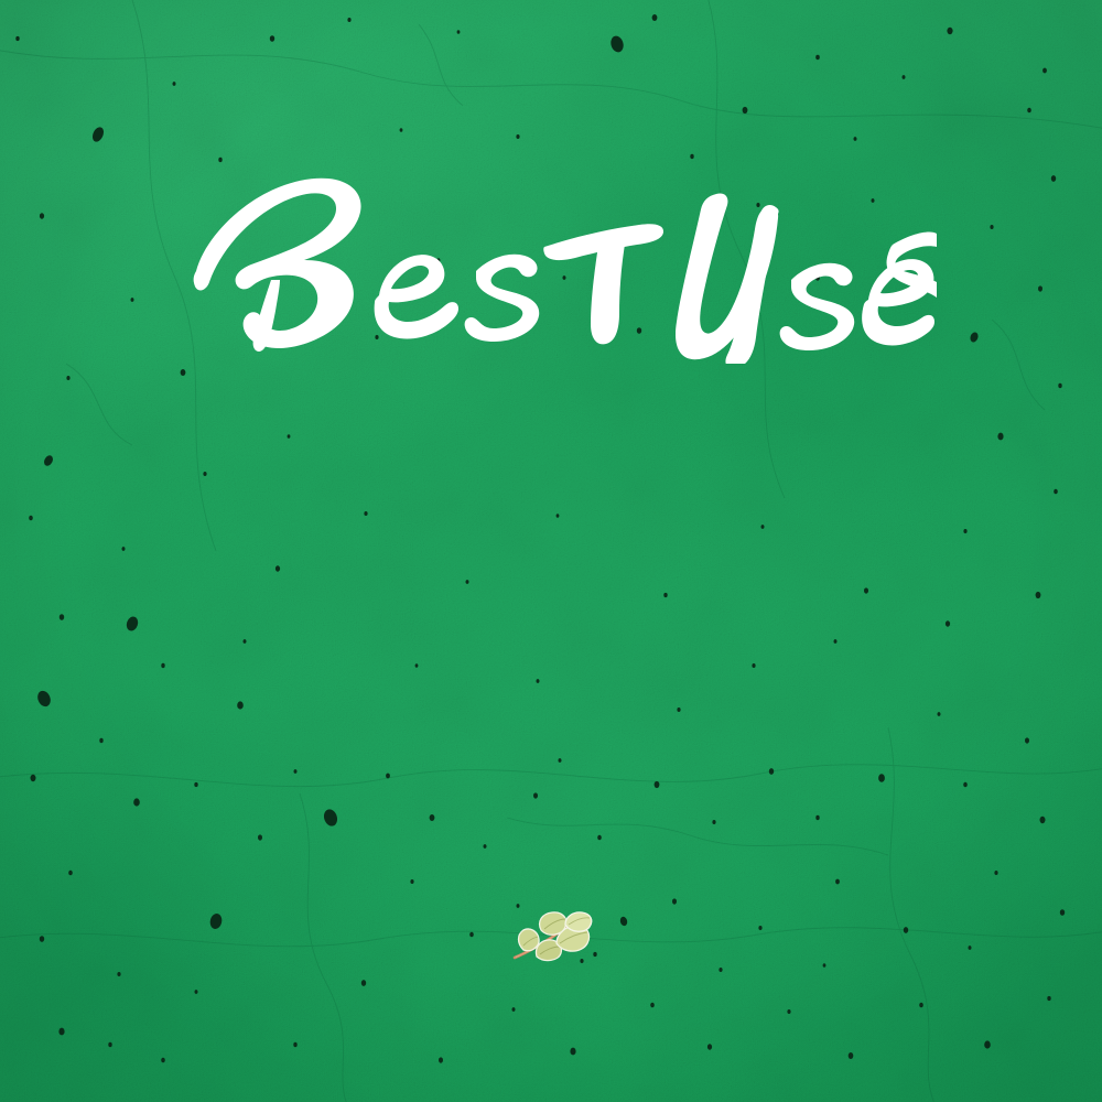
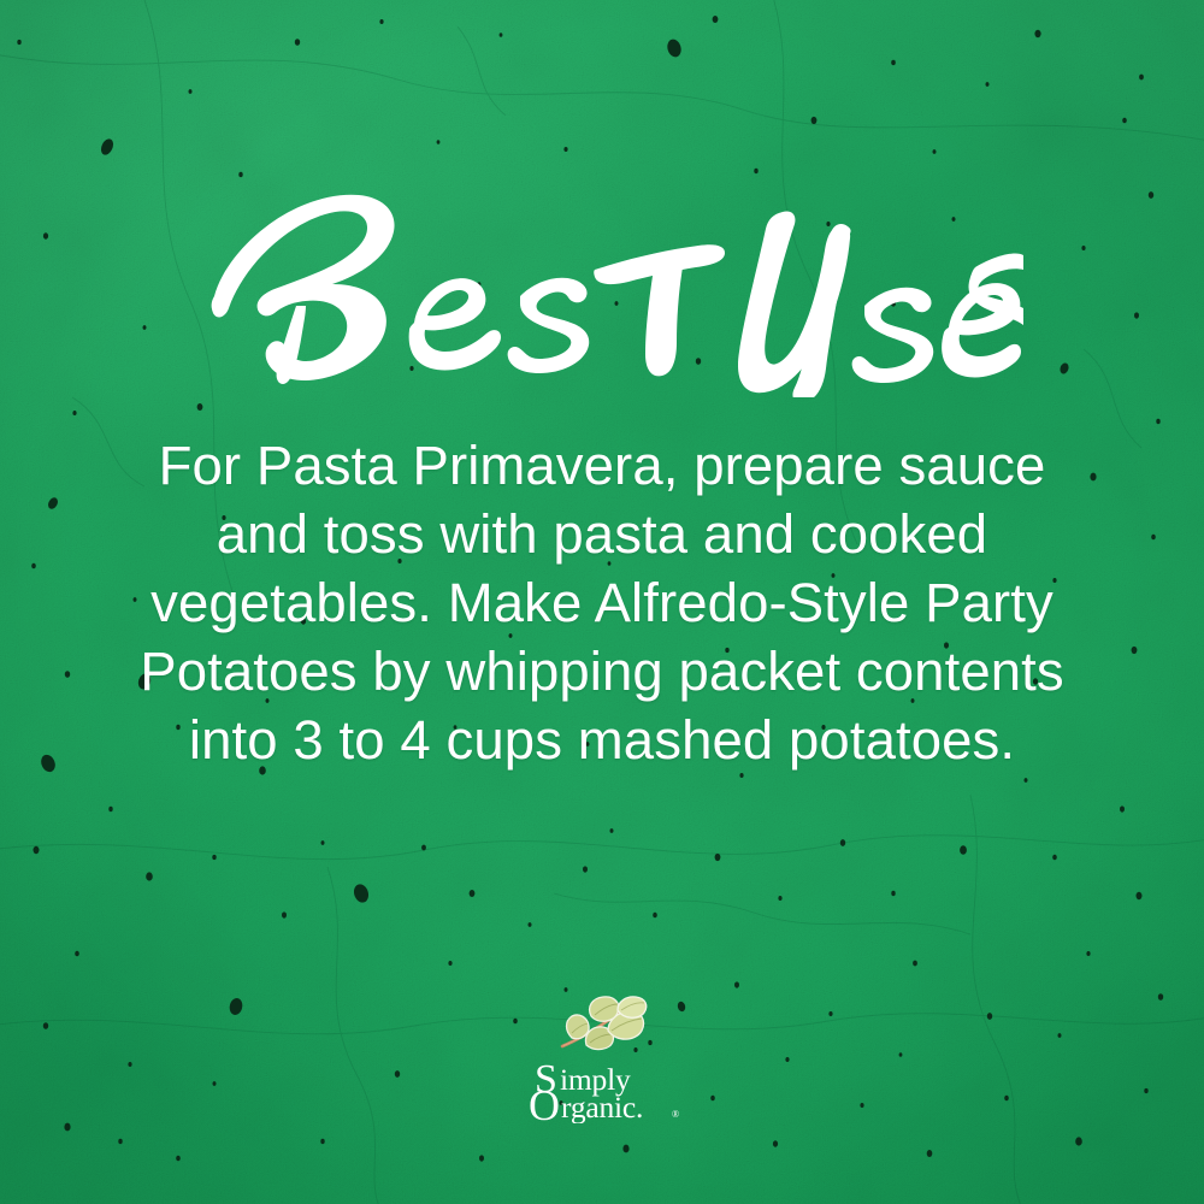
+ For Pasta Primavera, prepare sauce and toss with pasta and cooked vegetables. Make Alfredo-Style Party Potatoes by whipping packet contents into 3 to 4 cups mashed potatoes.
+ S
+ imply
+ O
+ rganic.
+ ®
